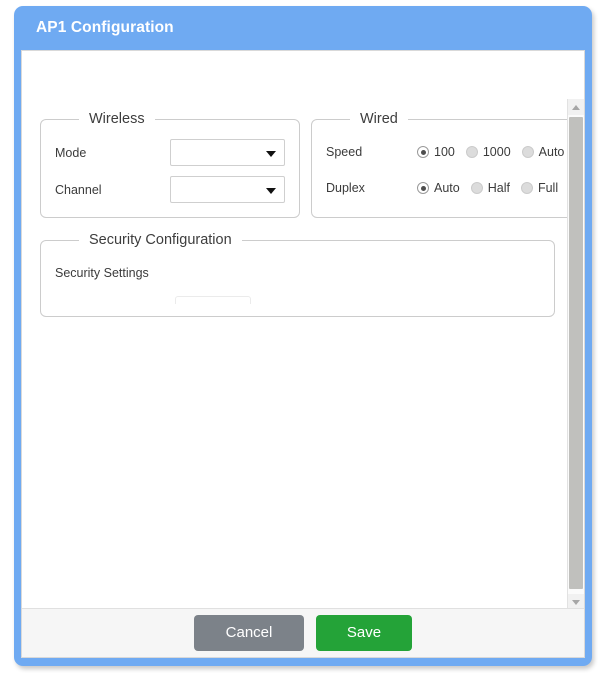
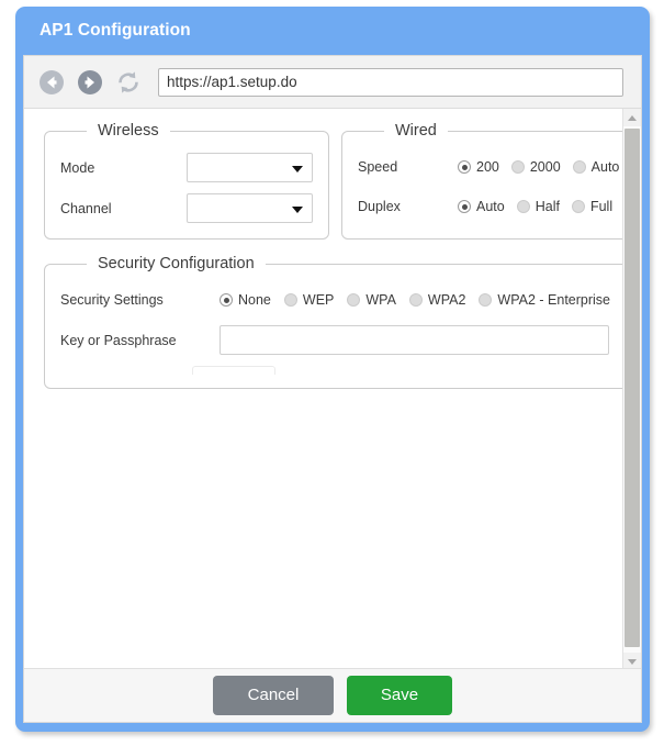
  AP1 Configuration
+ https://ap1.setup.do
  Wireless
  Mode
  Channel
  Wired
  Speed
- 100
+ 200
- 1000
+ 2000
  Auto
  Duplex
  Auto
  Half
  Full
  Security Configuration
  Security Settings
+ None
+ WEP
+ WPA
+ WPA2
+ WPA2 - Enterprise
+ Key or Passphrase
  Cancel
  Save
